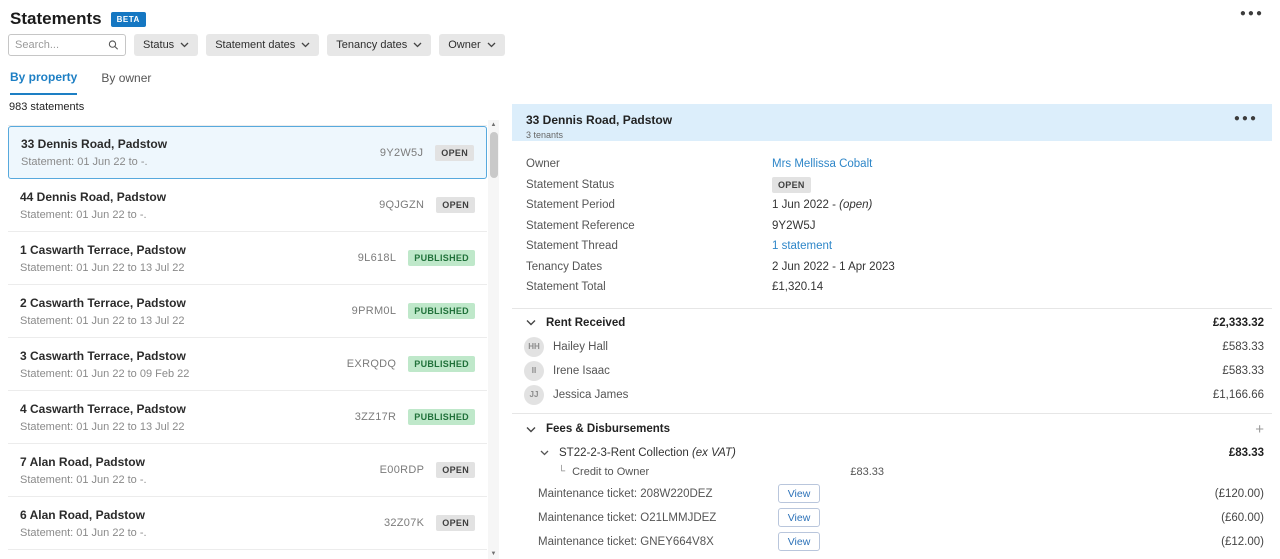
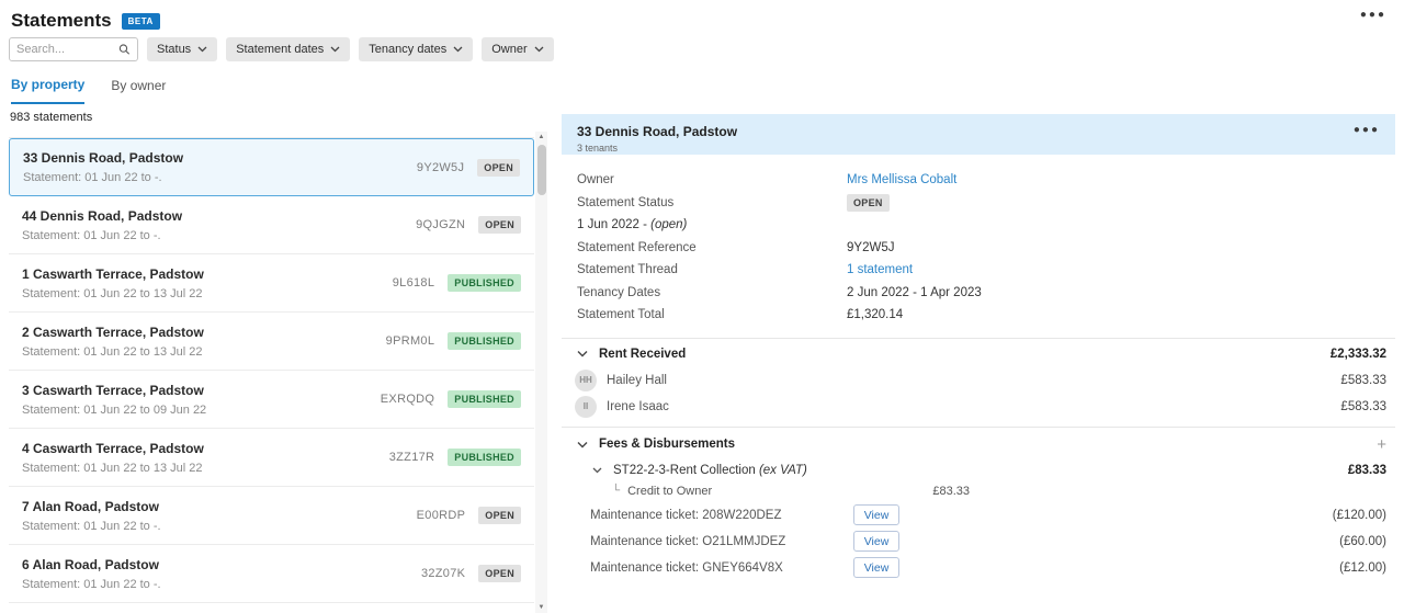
  Statements
  BETA
  ●●●
  Search...
  Status
  Statement dates
  Tenancy dates
  Owner
  By property
  By owner
  983 statements
  33 Dennis Road, Padstow
  Statement: 01 Jun 22 to -.
  9Y2W5J
  OPEN
  44 Dennis Road, Padstow
  Statement: 01 Jun 22 to -.
  9QJGZN
  OPEN
  1 Caswarth Terrace, Padstow
  Statement: 01 Jun 22 to 13 Jul 22
  9L618L
  PUBLISHED
  2 Caswarth Terrace, Padstow
  Statement: 01 Jun 22 to 13 Jul 22
  9PRM0L
  PUBLISHED
  3 Caswarth Terrace, Padstow
- Statement: 01 Jun 22 to 09 Feb 22
+ Statement: 01 Jun 22 to 09 Jun 22
  EXRQDQ
  PUBLISHED
  4 Caswarth Terrace, Padstow
  Statement: 01 Jun 22 to 13 Jul 22
  3ZZ17R
  PUBLISHED
  7 Alan Road, Padstow
  Statement: 01 Jun 22 to -.
  E00RDP
  OPEN
  6 Alan Road, Padstow
  Statement: 01 Jun 22 to -.
  32Z07K
  OPEN
  33 Dennis Road, Padstow
  3 tenants
  ●●●
  Owner
  Mrs Mellissa Cobalt
  Statement Status
  OPEN
- Statement Period
  1 Jun 2022 - (open)
  Statement Reference
  9Y2W5J
  Statement Thread
  1 statement
  Tenancy Dates
  2 Jun 2022 - 1 Apr 2023
  Statement Total
  £1,320.14
  Rent Received
  £2,333.32
  HH
  Hailey Hall
  £583.33
  II
  Irene Isaac
  £583.33
- JJ
- Jessica James
- £1,166.66
  Fees & Disbursements
  +
  ST22-2-3-Rent Collection (ex VAT)
  £83.33
  └
  Credit to Owner
  £83.33
  Maintenance ticket: 208W220DEZ
  View
  (£120.00)
  Maintenance ticket: O21LMMJDEZ
  View
  (£60.00)
  Maintenance ticket: GNEY664V8X
  View
  (£12.00)
